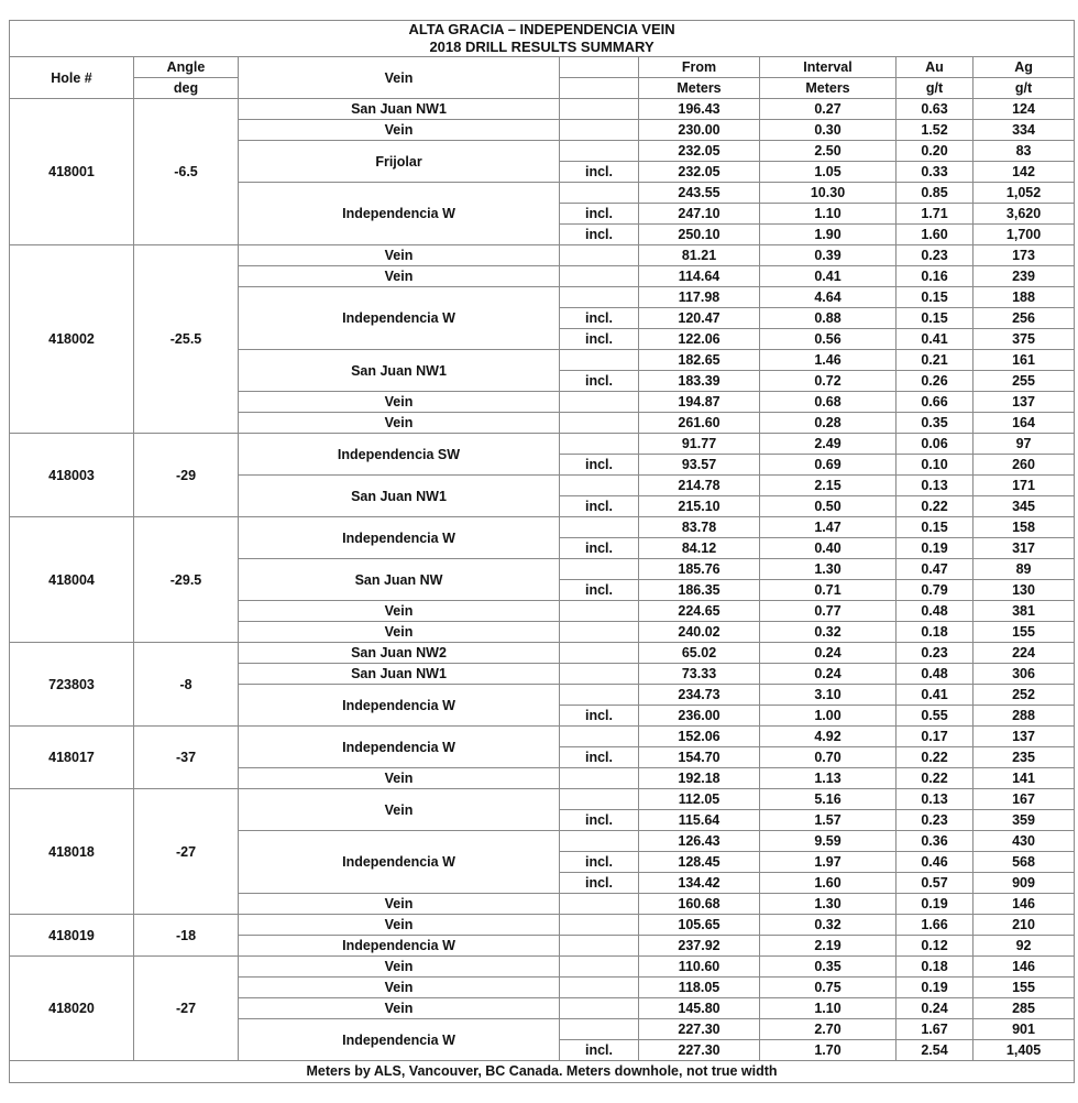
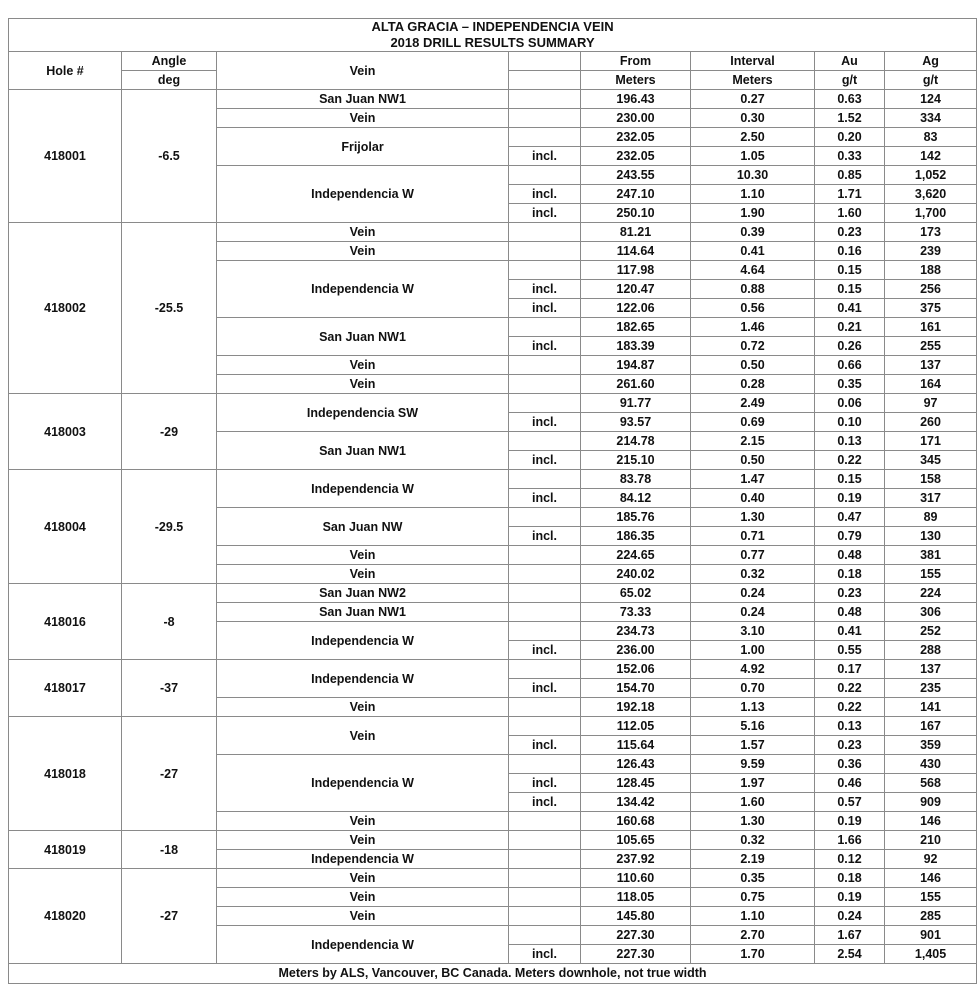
  ALTA GRACIA – INDEPENDENCIA VEIN
  2018 DRILL RESULTS SUMMARY
  Hole #	Angle	Vein		From	Interval	Au	Ag
  deg		Meters	Meters	g/t	g/t
  418001	-6.5	San Juan NW1		196.43	0.27	0.63	124
  Vein		230.00	0.30	1.52	334
  Frijolar		232.05	2.50	0.20	83
  incl.	232.05	1.05	0.33	142
  Independencia W		243.55	10.30	0.85	1,052
  incl.	247.10	1.10	1.71	3,620
  incl.	250.10	1.90	1.60	1,700
  418002	-25.5	Vein		81.21	0.39	0.23	173
  Vein		114.64	0.41	0.16	239
  Independencia W		117.98	4.64	0.15	188
  incl.	120.47	0.88	0.15	256
  incl.	122.06	0.56	0.41	375
  San Juan NW1		182.65	1.46	0.21	161
  incl.	183.39	0.72	0.26	255
- Vein		194.87	0.68	0.66	137
+ Vein		194.87	0.50	0.66	137
  Vein		261.60	0.28	0.35	164
  418003	-29	Independencia SW		91.77	2.49	0.06	97
  incl.	93.57	0.69	0.10	260
  San Juan NW1		214.78	2.15	0.13	171
  incl.	215.10	0.50	0.22	345
  418004	-29.5	Independencia W		83.78	1.47	0.15	158
  incl.	84.12	0.40	0.19	317
  San Juan NW		185.76	1.30	0.47	89
  incl.	186.35	0.71	0.79	130
  Vein		224.65	0.77	0.48	381
  Vein		240.02	0.32	0.18	155
- 723803	-8	San Juan NW2		65.02	0.24	0.23	224
+ 418016	-8	San Juan NW2		65.02	0.24	0.23	224
  San Juan NW1		73.33	0.24	0.48	306
  Independencia W		234.73	3.10	0.41	252
  incl.	236.00	1.00	0.55	288
  418017	-37	Independencia W		152.06	4.92	0.17	137
  incl.	154.70	0.70	0.22	235
  Vein		192.18	1.13	0.22	141
  418018	-27	Vein		112.05	5.16	0.13	167
  incl.	115.64	1.57	0.23	359
  Independencia W		126.43	9.59	0.36	430
  incl.	128.45	1.97	0.46	568
  incl.	134.42	1.60	0.57	909
  Vein		160.68	1.30	0.19	146
  418019	-18	Vein		105.65	0.32	1.66	210
  Independencia W		237.92	2.19	0.12	92
  418020	-27	Vein		110.60	0.35	0.18	146
  Vein		118.05	0.75	0.19	155
  Vein		145.80	1.10	0.24	285
  Independencia W		227.30	2.70	1.67	901
  incl.	227.30	1.70	2.54	1,405
  Meters by ALS, Vancouver, BC Canada. Meters downhole, not true width
